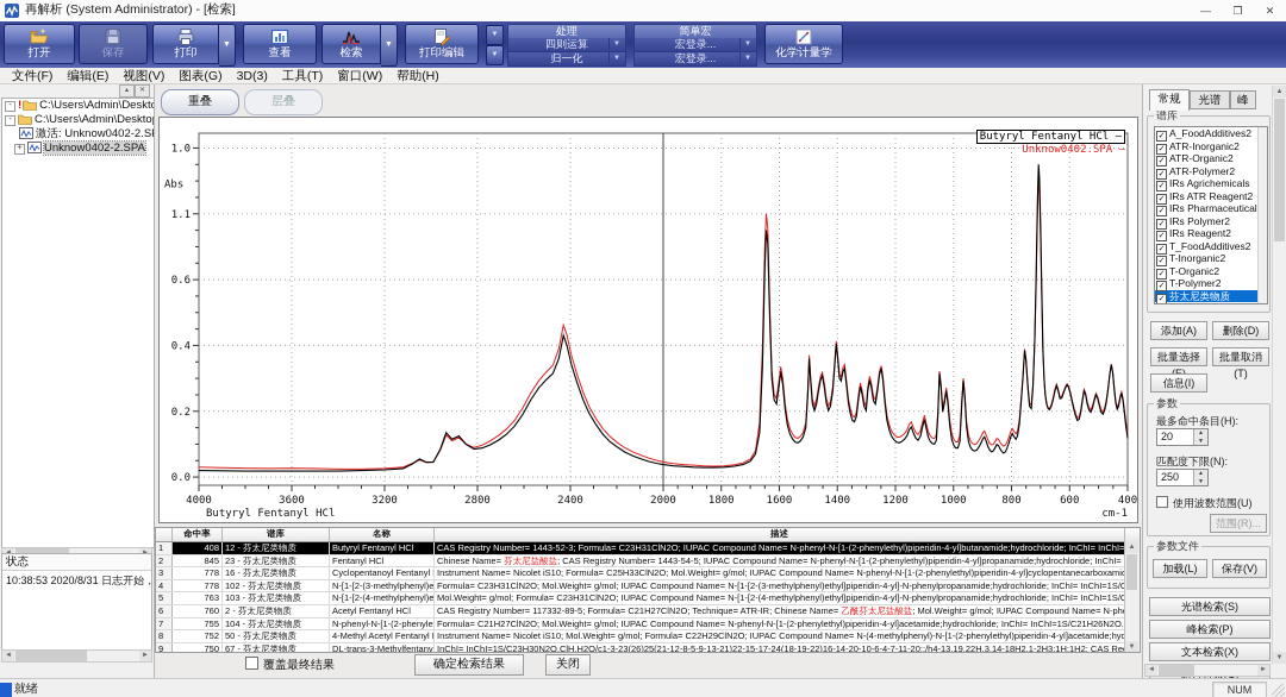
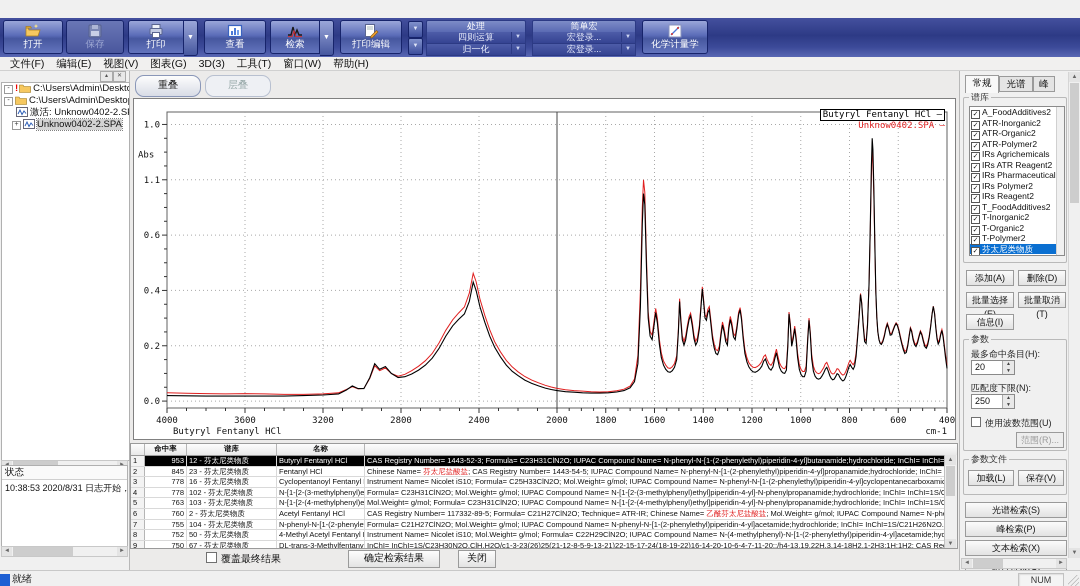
- 再解析 (System Administrator) - [检索]
- —
- ❐
- ✕
  打开
  保存
  打印
  查看
  检索
  打印编辑
  处理
  四则运算
  归一化
  简单宏
  宏登录...
  宏登录...
  化学计量学
  文件(F) 编辑(E) 视图(V) 图表(G) 3D(3) 工具(T) 窗口(W) 帮助(H)
  ! C:\Users\Admin\Deskt
  C:\Users\Admin\Deskto
  激活: Unknow0402-2.S
  Unknow0402-2.SPA
  状态
  10:38:53 2020/8/31 日志开始，
  重叠
  层叠
  4000
  3600
  3200
  2800
  2400
  2000
  1800
  1600
  1400
  1200
  1000
  800
  600
  400
  0.0
  0.2
  0.4
  0.6
  1.1
  1.0
  Abs
  cm-1
  Butyryl Fentanyl HCl
  Butyryl Fentanyl HCl —
  Unknow0402.SPA —
  命中率
  谱库
  名称
- 描述
  1
- 408
+ 953
  12 - 芬太尼类物质
  Butyryl Fentanyl HCl
  CAS Registry Number= 1443-52-3; Formula= C23H31ClN2O; IUPAC Compound Name= N-phenyl-N-[1-(2-phenylethyl)piperidin-4-yl]butanamide;hydrochloride; InChI= InChI=
  2
  845
  23 - 芬太尼类物质
  Fentanyl HCl
  Chinese Name= 芬太尼盐酸盐; CAS Registry Number= 1443-54-5; IUPAC Compound Name= N-phenyl-N-[1-(2-phenylethyl)piperidin-4-yl]propanamide;hydrochloride; InChI=
  3
  778
  16 - 芬太尼类物质
  Cyclopentanoyl Fentanyl
  Instrument Name= Nicolet iS10; Formula= C25H33ClN2O; Mol.Weight= g/mol; IUPAC Compound Name= N-phenyl-N-[1-(2-phenylethyl)piperidin-4-yl]cyclopentanecarboxami
  4
  778
  102 - 芬太尼类物质
  N-[1-[2-(3-methylphenyl)e
  Formula= C23H31ClN2O; Mol.Weight= g/mol; IUPAC Compound Name= N-[1-[2-(3-methylphenyl)ethyl]piperidin-4-yl]-N-phenylpropanamide;hydrochloride; InChI= InChI=1S/
  5
  763
  103 - 芬太尼类物质
  N-[1-[2-(4-methylphenyl)e
  Mol.Weight= g/mol; Formula= C23H31ClN2O; IUPAC Compound Name= N-[1-[2-(4-methylphenyl)ethyl]piperidin-4-yl]-N-phenylpropanamide;hydrochloride; InChI= InChI=1S/
  6
  760
  2 - 芬太尼类物质
  Acetyl Fentanyl HCl
  CAS Registry Number= 117332-89-5; Formula= C21H27ClN2O; Technique= ATR-IR; Chinese Name= 乙酰芬太尼盐酸盐; Mol.Weight= g/mol; IUPAC Compound Name= N-ph
  7
  755
  104 - 芬太尼类物质
  N-phenyl-N-[1-(2-phenylet
  Formula= C21H27ClN2O; Mol.Weight= g/mol; IUPAC Compound Name= N-phenyl-N-[1-(2-phenylethyl)piperidin-4-yl]acetamide;hydrochloride; InChI= InChI=1S/C21H26N2O.
  8
  752
  50 - 芬太尼类物质
  4-Methyl Acetyl Fentanyl
  Instrument Name= Nicolet iS10; Mol.Weight= g/mol; Formula= C22H29ClN2O; IUPAC Compound Name= N-(4-methylphenyl)-N-[1-(2-phenylethyl)piperidin-4-yl]acetamide;hy
  9
  750
  67 - 芬太尼类物质
  DL-trans-3-Methylfentanyl
  InChI= InChI=1S/C23H30N2O.ClH.H2O/c1-3-23(26)25(21-12-8-5-9-13-21)22-15-17-24(18-19-22)16-14-20-10-6-4-7-11-20;;/h4-13,19,22H,3,14-18H2,1-2H3;1H;1H2; CAS Re
  覆盖最终结果
  确定检索结果
  关闭
  常规
  光谱
  峰
  谱库
  A_FoodAdditives2
  ATR-Inorganic2
  ATR-Organic2
  ATR-Polymer2
  IRs Agrichemicals
  IRs ATR Reagent2
  IRs Pharmaceutical
  IRs Polymer2
  IRs Reagent2
  T_FoodAdditives2
  T-Inorganic2
  T-Organic2
  T-Polymer2
  芬太尼类物质
  添加(A)
  删除(D)
  批量取消(T)
  信息(I)
  参数
  最多命中条目(H):
  20
  匹配度下限(N):
  250
  使用波数范围(U)
  范围(R)...
  参数文件
  加载(L)
  保存(V)
  光谱检索(S)
  峰检索(P)
  文本检索(X)
  就绪
  NUM
